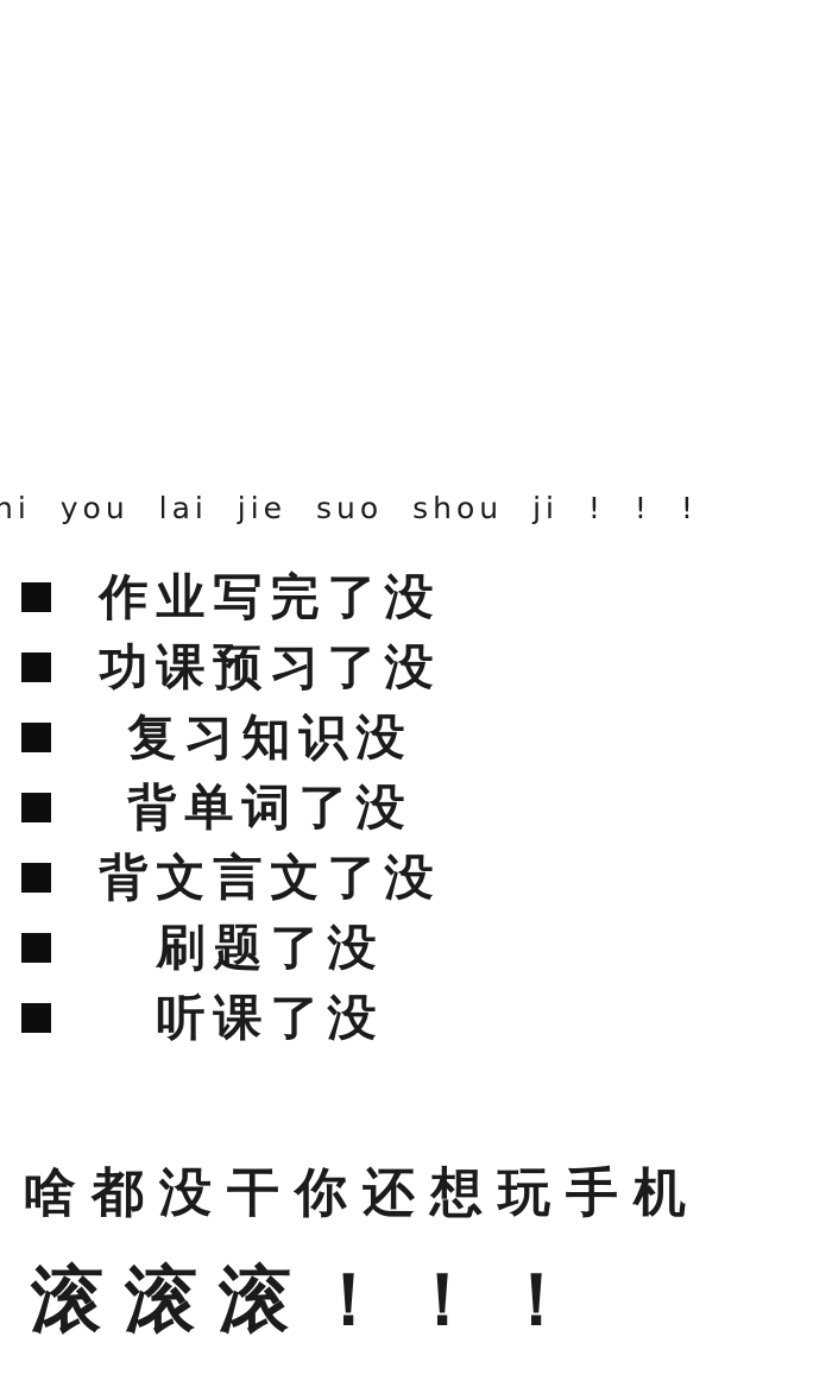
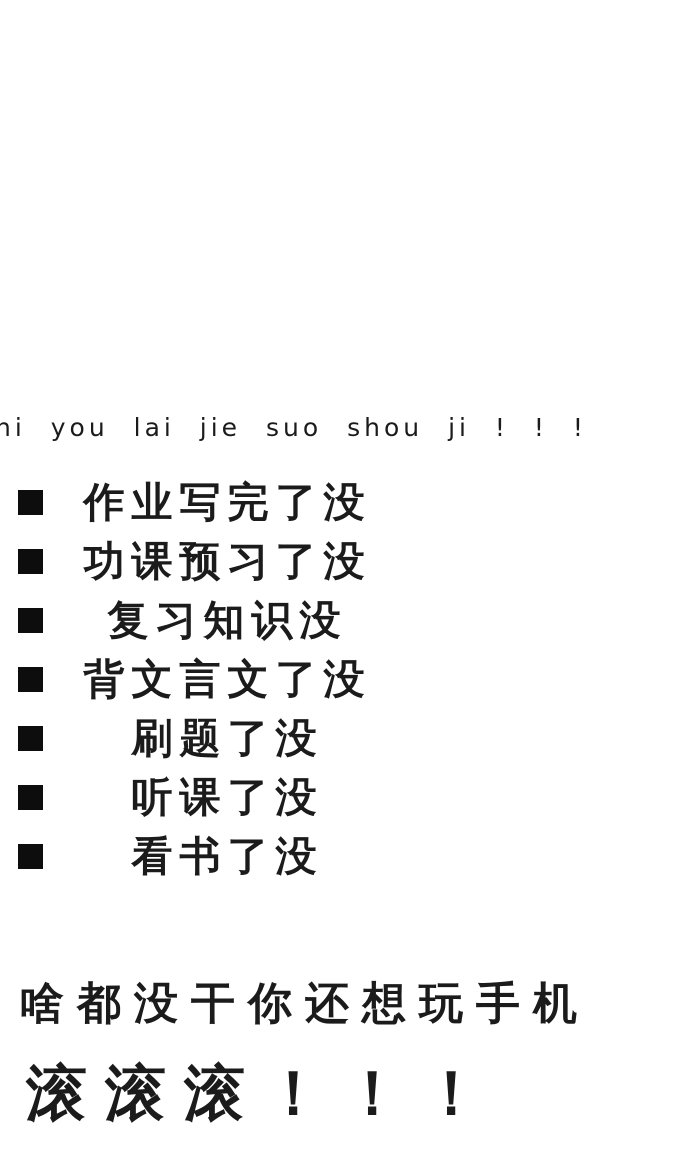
  ni you lai jie suo shou ji ! ! !
  作业写完了没
  功课预习了没
  复习知识没
- 背单词了没
  背文言文了没
  刷题了没
  听课了没
+ 看书了没
  啥都没干你还想玩手机
  滚滚滚！！！
